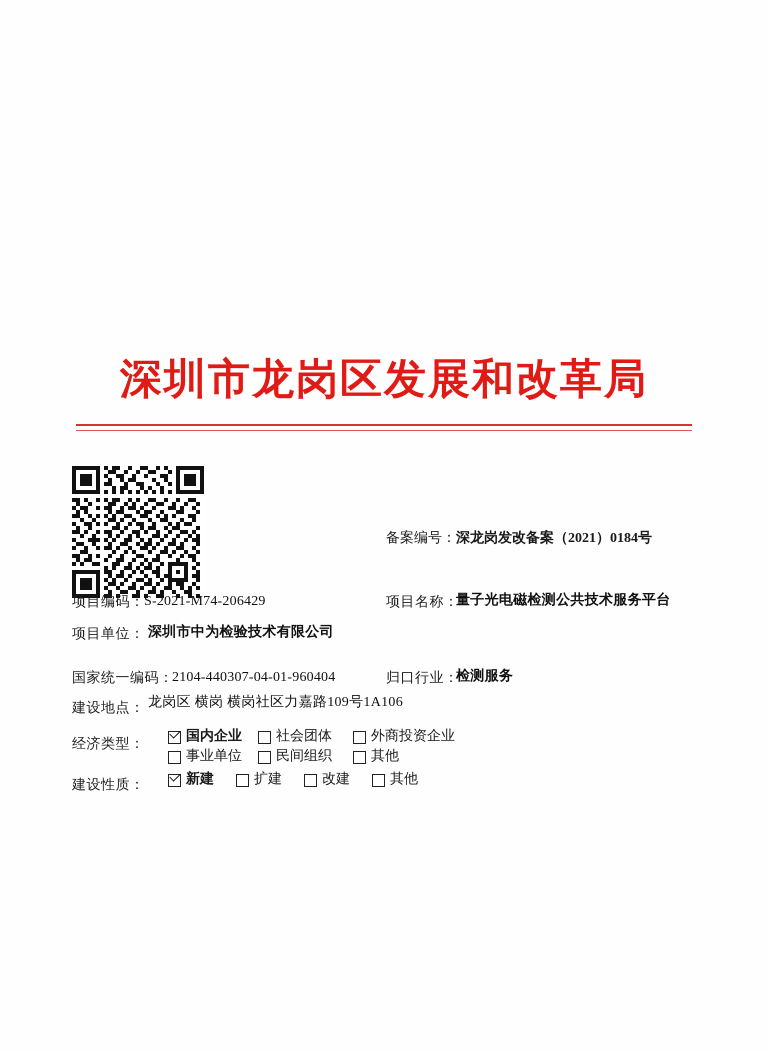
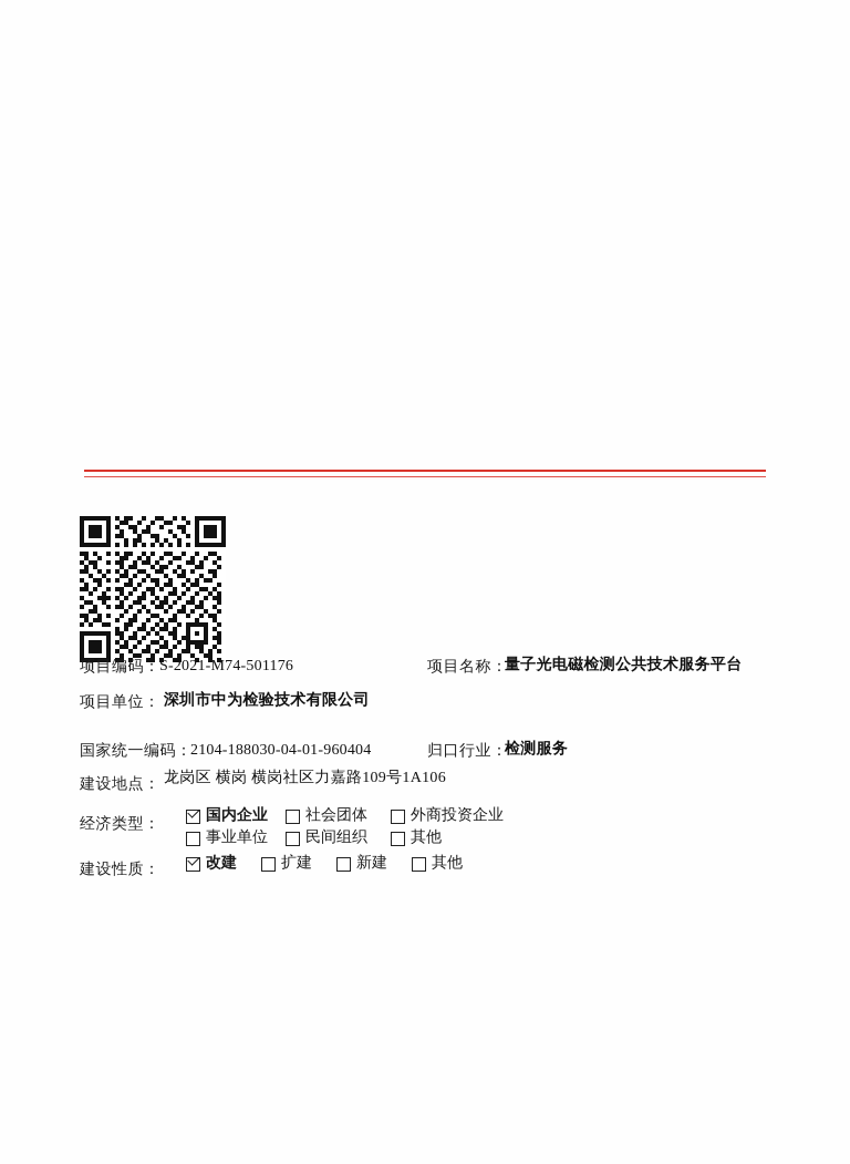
- 深圳市龙岗区发展和改革局
- 备案编号：深龙岗发改备案（2021）0184号
  项目编码：
- S-2021-M74-206429
+ S-2021-M74-501176
  项目名称：
  量子光电磁检测公共技术服务平台
  项目单位：
  深圳市中为检验技术有限公司
  国家统一编码：
- 2104-440307-04-01-960404
+ 2104-188030-04-01-960404
  归口行业：
  检测服务
  建设地点：
  龙岗区 横岗 横岗社区力嘉路109号1A106
  经济类型：
  国内企业
  社会团体
  外商投资企业
  事业单位
  民间组织
  其他
  建设性质：
- 新建
+ 改建
  扩建
- 改建
+ 新建
  其他
